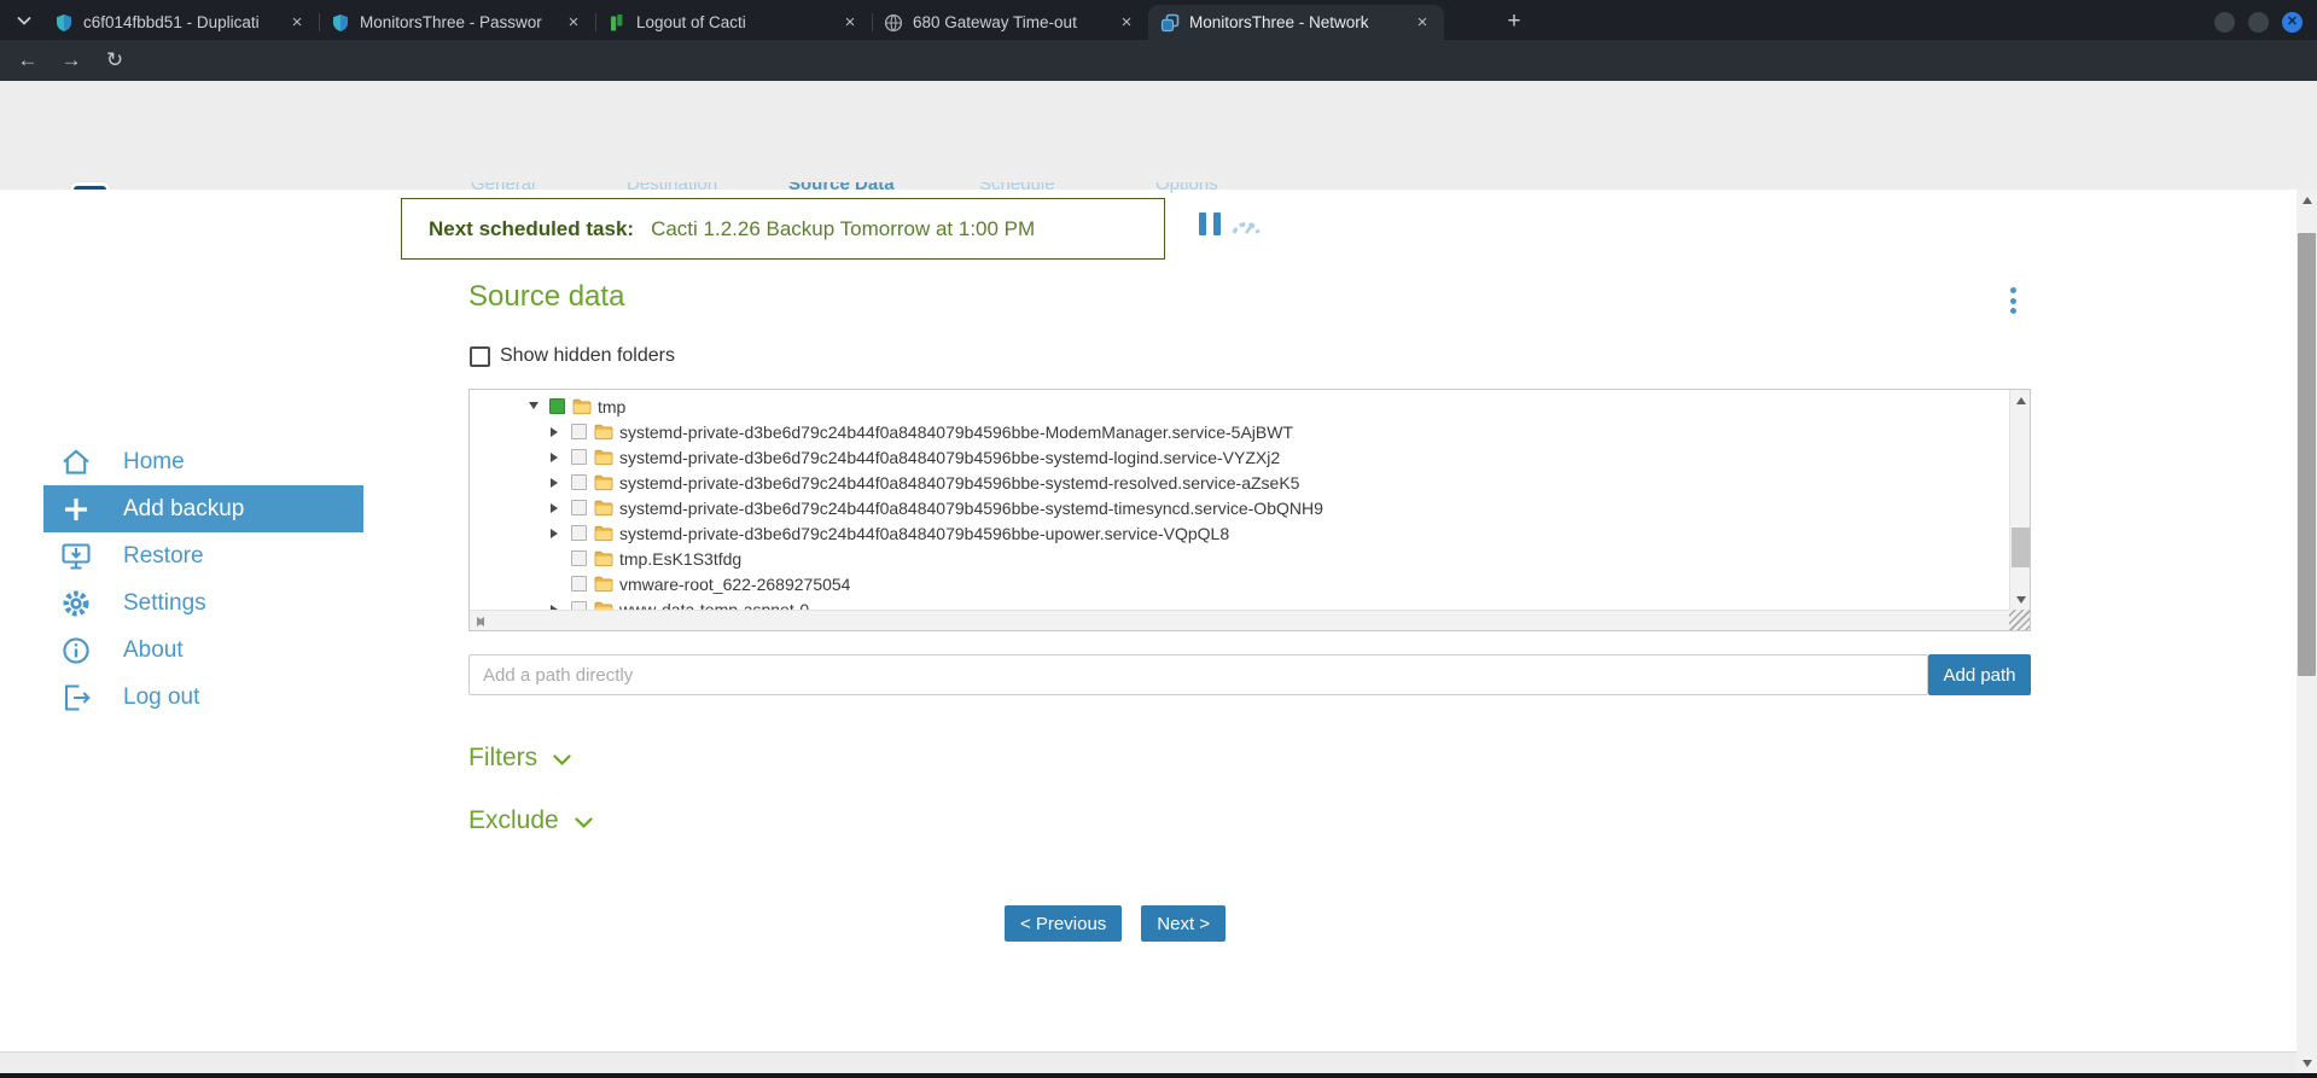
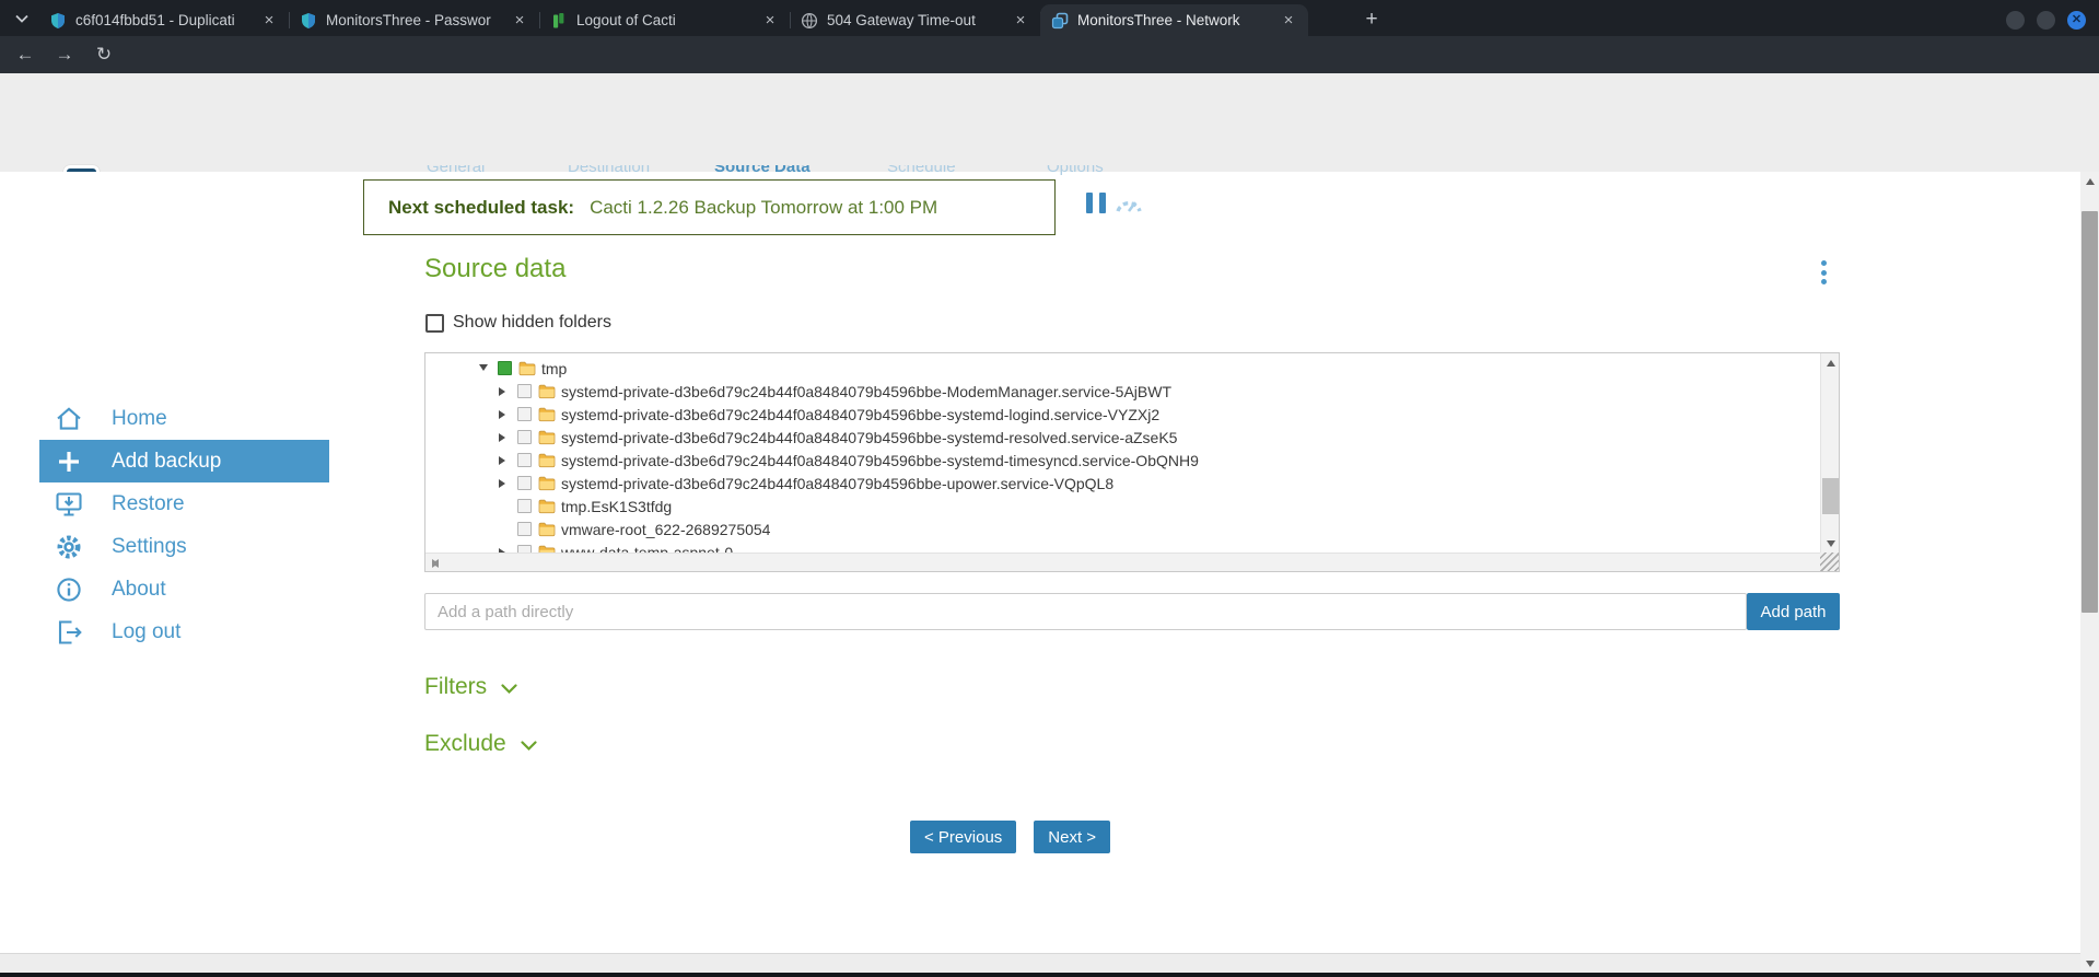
  c6f014fbbd51 - Duplicati
  ×
  MonitorsThree - Passwor
  ×
  Logout of Cacti
  ×
- 680 Gateway Time-out
+ 504 Gateway Time-out
  ×
  MonitorsThree - Network
  ×
  +
  ✕
  ←
  →
  ↻
  Next scheduled task:
  Cacti 1.2.26 Backup Tomorrow at 1:00 PM
  General
  Destination
  Source Data
  Schedule
  Options
  Home
  Add backup
  Restore
  Settings
  About
  Log out
  Source data
  Show hidden folders
  tmp
  systemd-private-d3be6d79c24b44f0a8484079b4596bbe-ModemManager.service-5AjBWT
  systemd-private-d3be6d79c24b44f0a8484079b4596bbe-systemd-logind.service-VYZXj2
  systemd-private-d3be6d79c24b44f0a8484079b4596bbe-systemd-resolved.service-aZseK5
  systemd-private-d3be6d79c24b44f0a8484079b4596bbe-systemd-timesyncd.service-ObQNH9
  systemd-private-d3be6d79c24b44f0a8484079b4596bbe-upower.service-VQpQL8
  tmp.EsK1S3tfdg
  vmware-root_622-2689275054
  Add a path directly
  Add path
  Filters
  Exclude
  < Previous
  Next >
